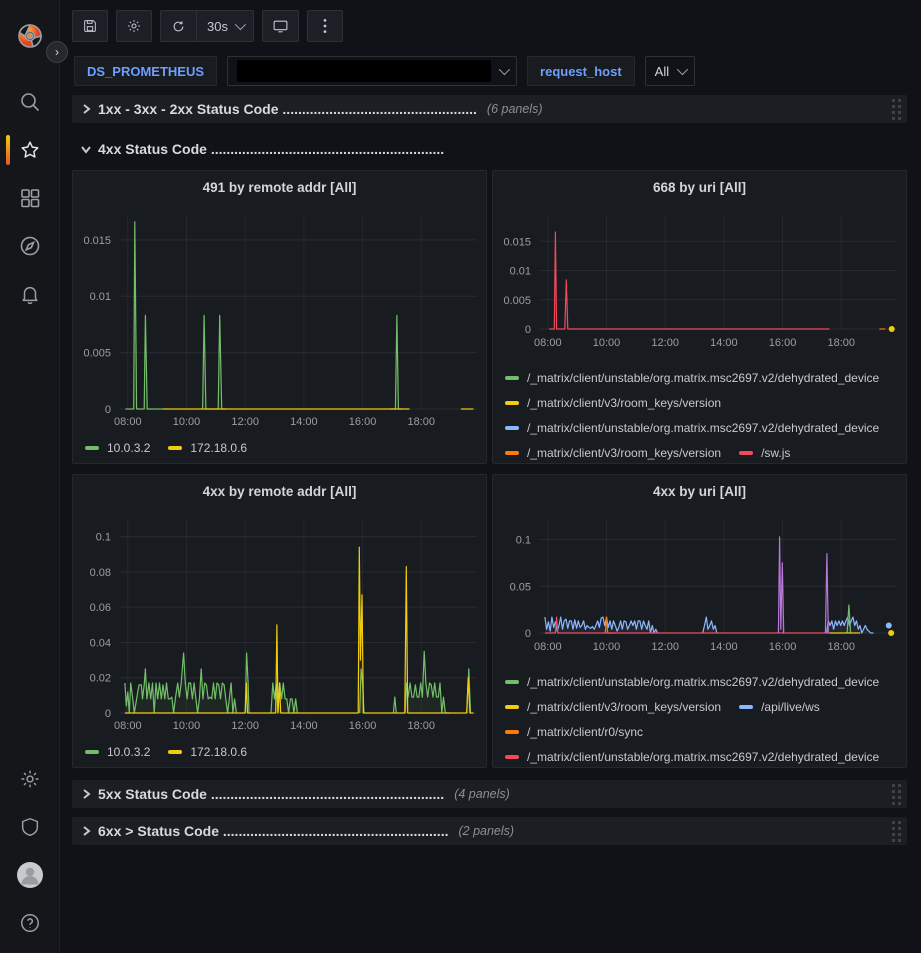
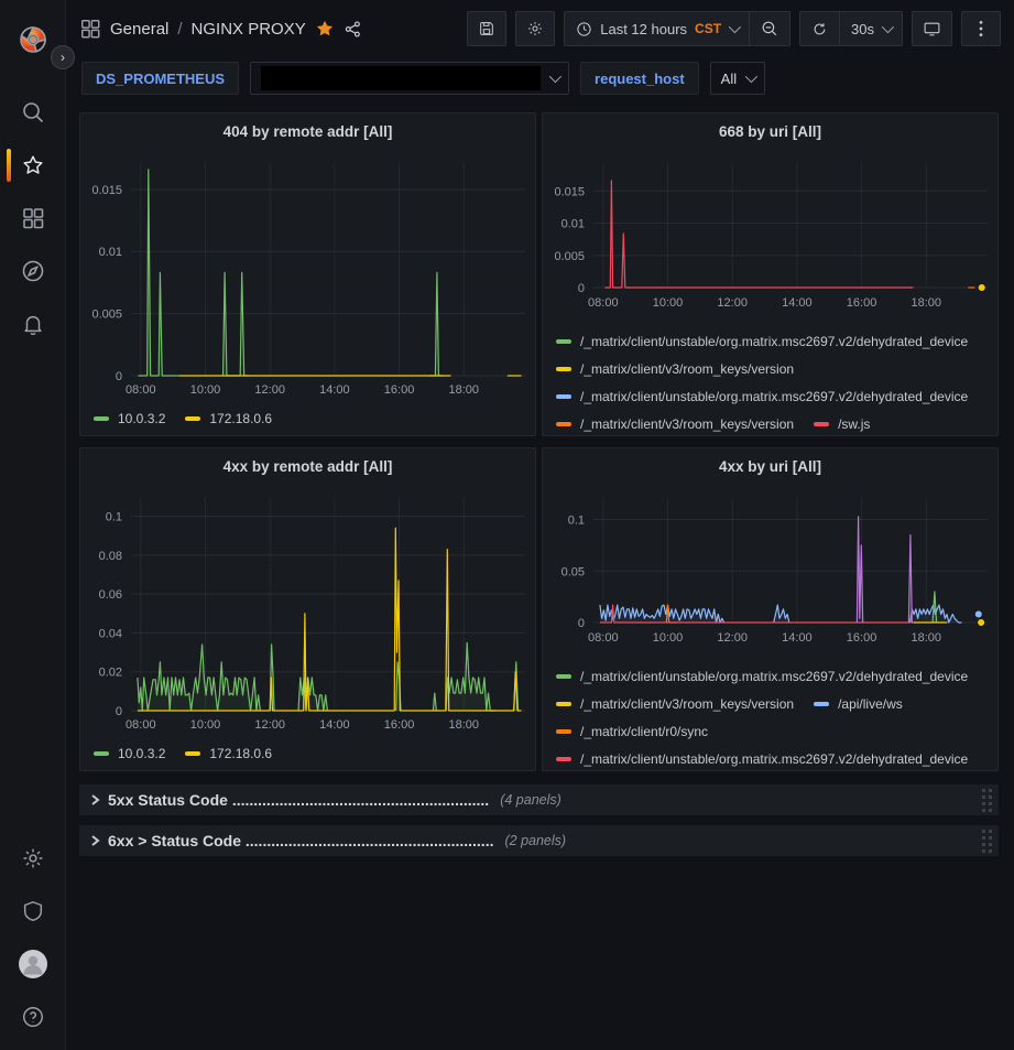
  ›
+ General
+ /
+ NGINX PROXY
+ Last 12 hours
+ CST
  30s
  DS_PROMETHEUS
  request_host
  All
- 1xx - 3xx - 2xx Status Code ..................................................
- (6 panels)
- 4xx Status Code ............................................................
- 491 by remote addr [All]
+ 404 by remote addr [All]
  0
  0.005
  0.01
  0.015
  08:00
  10:00
  12:00
  14:00
  16:00
  18:00
  10.0.3.2
  172.18.0.6
  668 by uri [All]
  0
  0.005
  0.01
  0.015
  08:00
  10:00
  12:00
  14:00
  16:00
  18:00
  /_matrix/client/unstable/org.matrix.msc2697.v2/dehydrated_device
  /_matrix/client/v3/room_keys/version
  /_matrix/client/unstable/org.matrix.msc2697.v2/dehydrated_device
  /_matrix/client/v3/room_keys/version
  /sw.js
  4xx by remote addr [All]
  0
  0.02
  0.04
  0.06
  0.08
  0.1
  08:00
  10:00
  12:00
  14:00
  16:00
  18:00
  10.0.3.2
  172.18.0.6
  4xx by uri [All]
  0
  0.05
  0.1
  08:00
  10:00
  12:00
  14:00
  16:00
  18:00
  /_matrix/client/unstable/org.matrix.msc2697.v2/dehydrated_device
  /_matrix/client/v3/room_keys/version
  /api/live/ws
  /_matrix/client/r0/sync
  /_matrix/client/unstable/org.matrix.msc2697.v2/dehydrated_device
  5xx Status Code ............................................................
  (4 panels)
  6xx > Status Code ..........................................................
  (2 panels)
